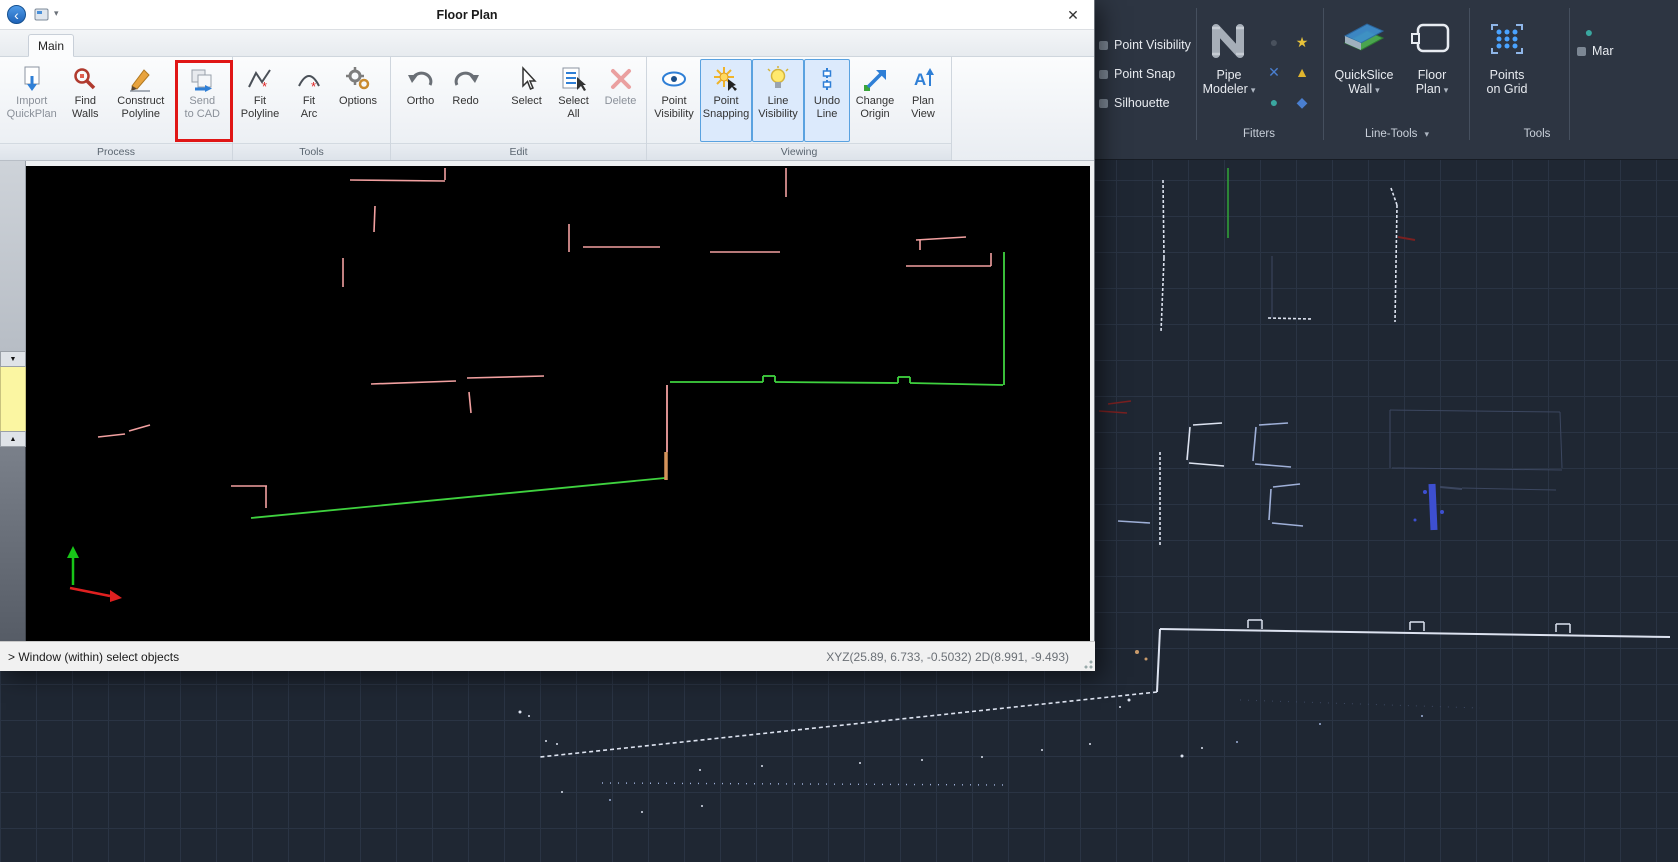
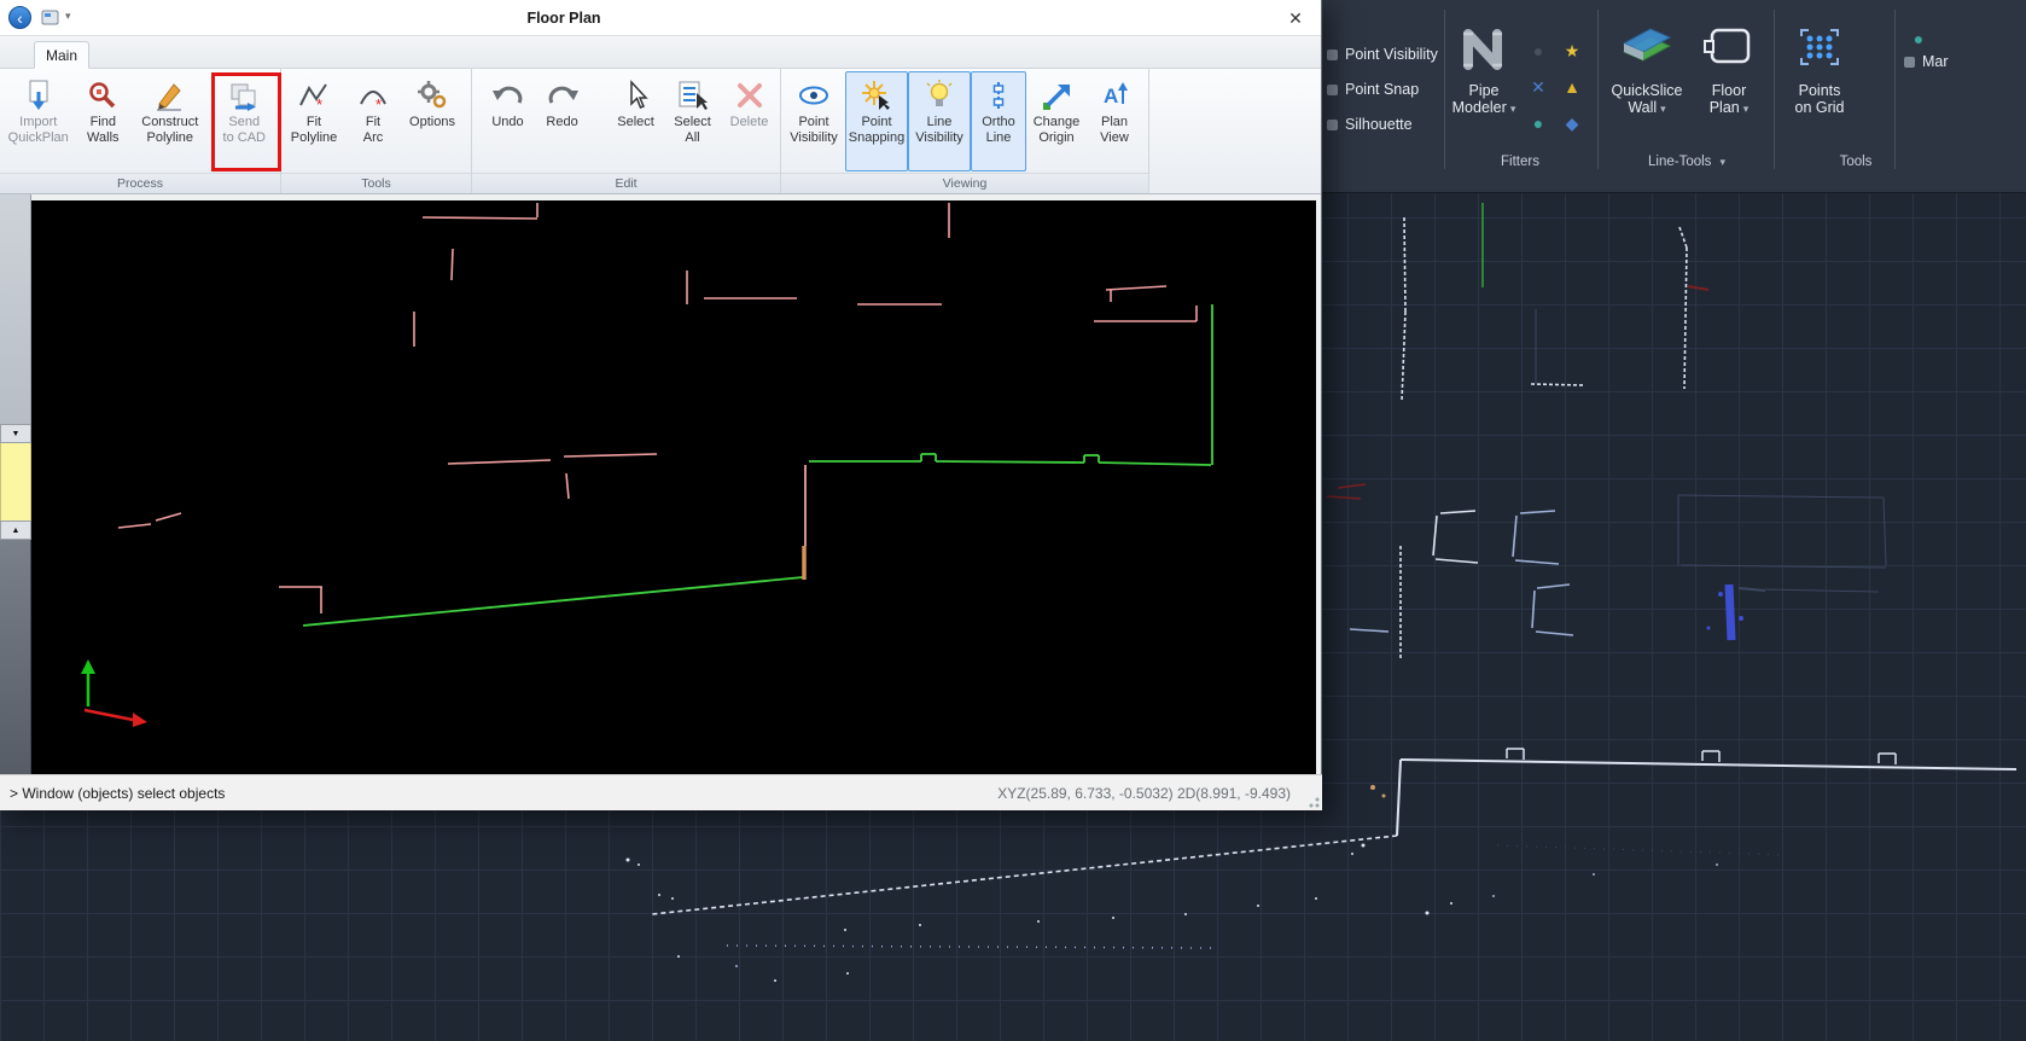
  Point Visibility
  Point Snap
  Silhouette
  Pipe
  Modeler ▾
  ●
  ★
  ✕
  ▲
  ●
  ◆
  Fitters
  QuickSlice
  Wall ▾
  Floor
  Plan ▾
  Line-Tools
  ▾
  Points
  on Grid
  Tools
  ●
  Mar
  ‹
  ▾
  Floor Plan
  ✕
  Main
  Import
  QuickPlan
  Find
  Walls
  Construct
  Polyline
  Send
  to CAD
  Process
  *
  Fit
  Polyline
  *
  Fit
  Arc
  Options
  Tools
- Ortho
+ Undo
  Redo
  Select
  Select
  All
  Delete
  Edit
  Point
  Visibility
  Point
  Snapping
  Line
  Visibility
- Undo
+ Ortho
  Line
  Change
  Origin
  A
  Plan
  View
  Viewing
- > Window (within) select objects
+ > Window (objects) select objects
  XYZ(25.89, 6.733, -0.5032) 2D(8.991, -9.493)
